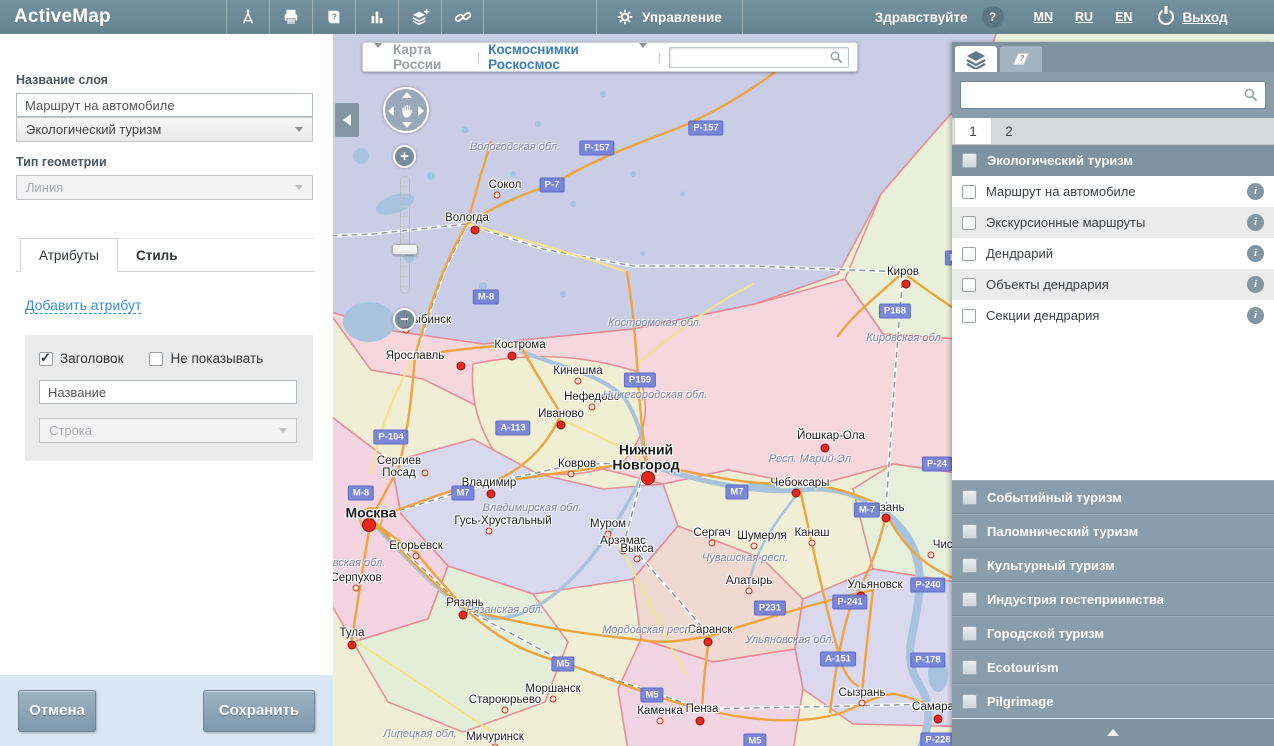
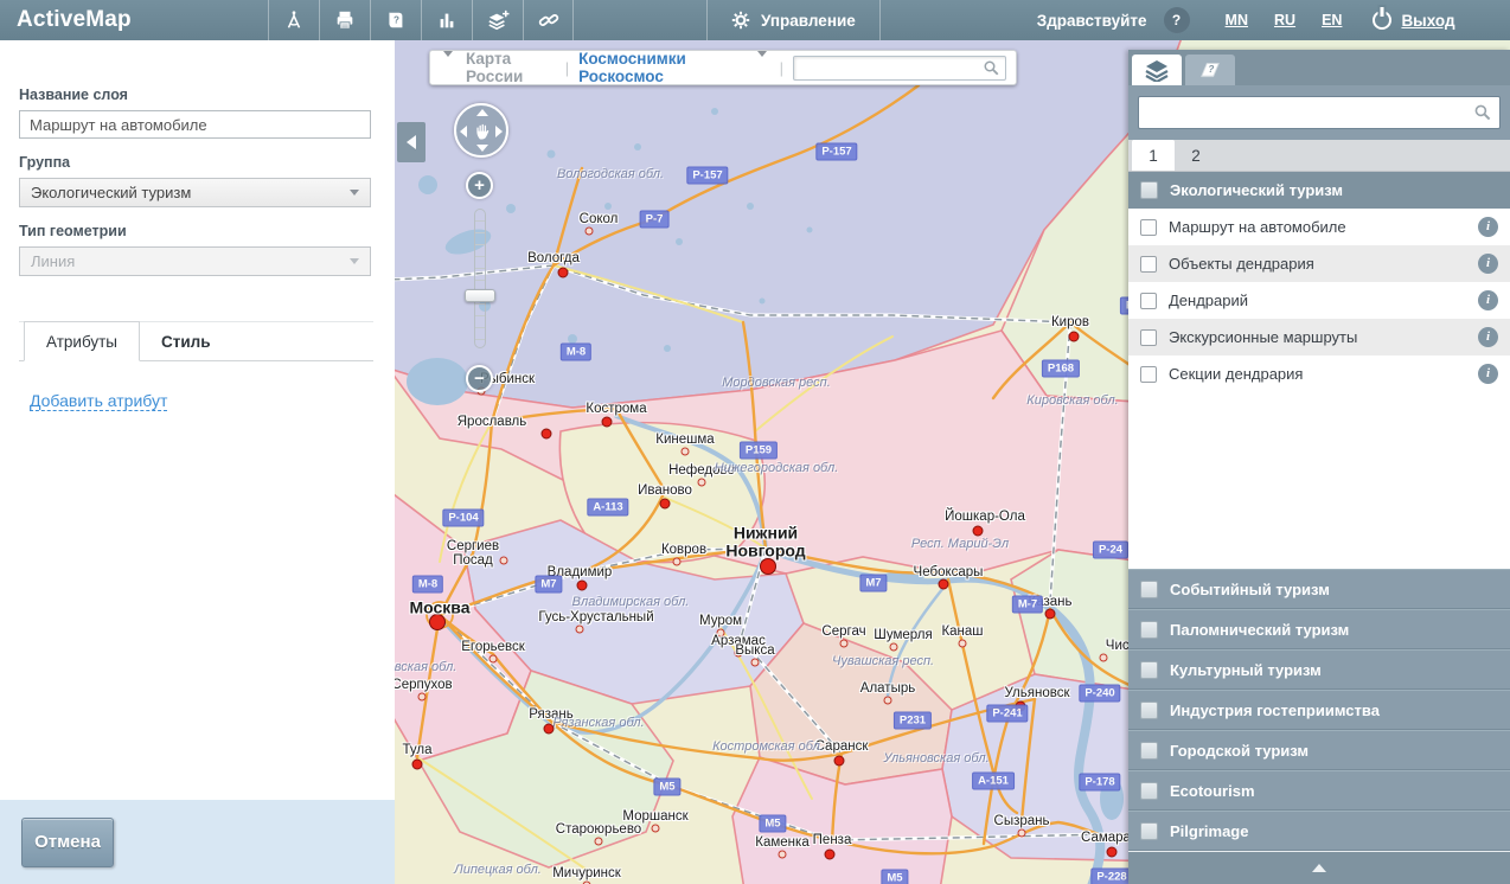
  ActiveMap
  ?
  Управление
  Здравствуйте
  ?
  MN
  RU
  EN
  Выход
  Сокол
  Вологда
  Киров
  Рыбинск
  Ярославль
  Кострома
  Кинешма
  Нефедово
  Иваново
  Йошкар-Ола
  Сергиев
  Посад
  Ковров
  Нижний
  Новгород
  Владимир
  Чебоксары
  Москва
  Гусь-Хрустальный
  Муром
  Сергач
  Шумерля
  Канаш
  Егорьевск
  Арзамас
  Выкса
  Алатырь
  Серпухов
  Ульяновск
  Рязань
  Саранск
  Тула
  Моршанск
  Староюрьево
  Каменка
  Пенза
  Сызрань
  Самара
  Мичуринск
  Вологодская обл.
- Костромская обл.
+ Мордовская респ.
  Кировская обл.
  Нижегородская обл.
  Владимирская обл.
  Респ. Марий-Эл
  Рязанская обл.
- Мордовская респ.
+ Костромская обл.
  Чувашская респ.
  Ульяновская обл.
  Липецкая обл.
  Р-157
  Р-157
  Р-7
  М-8
  Р168
  Р159
  А-113
  Р-104
  М-8
  М7
  М7
  М-7
  Р-24
  Р-240
  Р-241
  Р231
  А-151
  Р-178
  М5
  М5
  М5
  Р-228
  Карта России
  |
  Космоснимки Роскосмос
  |
  +
  −
  Название слоя
  Маршрут на автомобиле
+ Группа
  Экологический туризм
  Тип геометрии
  Линия
  Атрибуты
  Стиль
  Добавить атрибут
- Заголовок
- Не показывать
- Название
- Строка
  Отмена
- Сохранить
  ?
  1
  2
  Экологический туризм
  Маршрут на автомобиле
  i
- Экскурсионные маршруты
+ Объекты дендрария
  i
  Дендрарий
  i
- Объекты дендрария
+ Экскурсионные маршруты
  i
  Секции дендрария
  i
  Событийный туризм
  Паломнический туризм
  Культурный туризм
  Индустрия гостеприимства
  Городской туризм
  Ecotourism
  Pilgrimage
